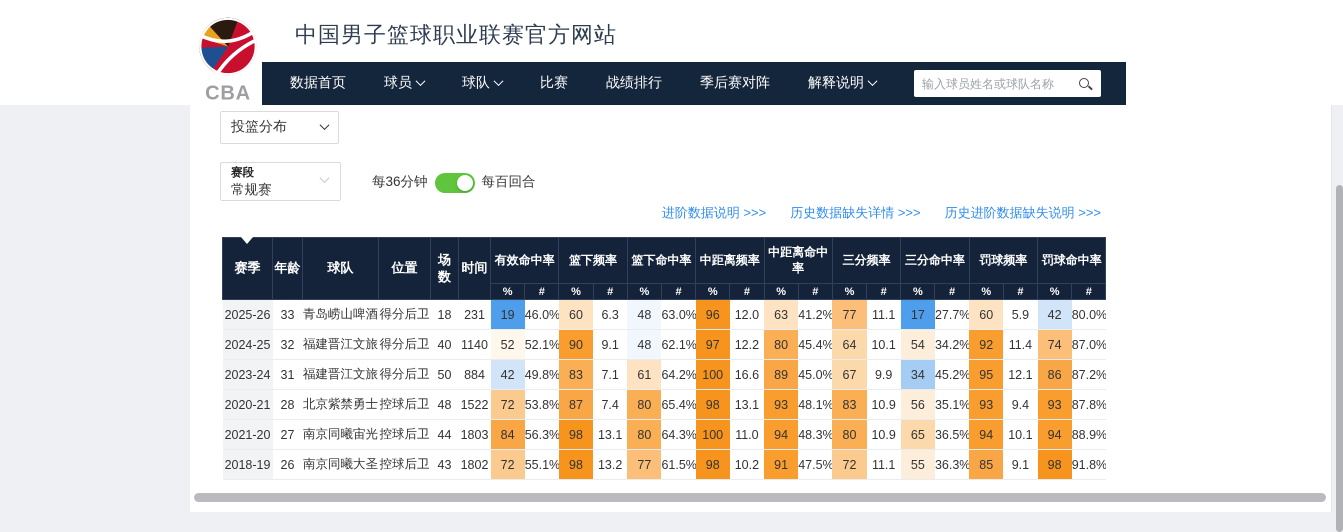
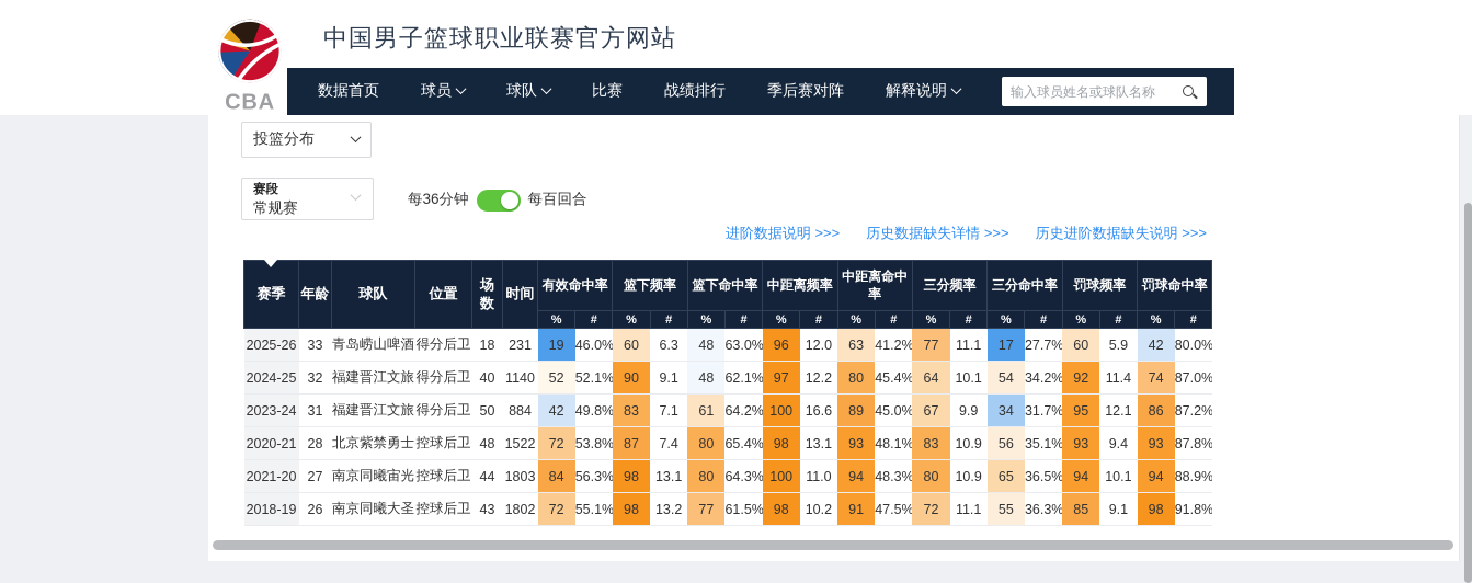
  CBA
  中国男子篮球职业联赛官方网站
  数据首页
  球员
  球队
  比赛
  战绩排行
  季后赛对阵
  解释说明
  输入球员姓名或球队名称
  投篮分布
  赛段
  常规赛
  每36分钟
  每百回合
  进阶数据说明 >>>
  历史数据缺失详情 >>>
  历史进阶数据缺失说明 >>>
  赛季	年龄	球队	位置	场数	时间	有效命中率	篮下频率	篮下命中率	中距离频率	中距离命中率	三分频率	三分命中率	罚球频率	罚球命中率
  %	#	%	#	%	#	%	#	%	#	%	#	%	#	%	#	%	#
  2025-26	33	青岛崂山啤酒	得分后卫	18	231	19	46.0%	60	6.3	48	63.0%	96	12.0	63	41.2%	77	11.1	17	27.7%	60	5.9	42	80.0%
  2024-25	32	福建晋江文旅	得分后卫	40	1140	52	52.1%	90	9.1	48	62.1%	97	12.2	80	45.4%	64	10.1	54	34.2%	92	11.4	74	87.0%
- 2023-24	31	福建晋江文旅	得分后卫	50	884	42	49.8%	83	7.1	61	64.2%	100	16.6	89	45.0%	67	9.9	34	45.2%	95	12.1	86	87.2%
+ 2023-24	31	福建晋江文旅	得分后卫	50	884	42	49.8%	83	7.1	61	64.2%	100	16.6	89	45.0%	67	9.9	34	31.7%	95	12.1	86	87.2%
  2020-21	28	北京紫禁勇士	控球后卫	48	1522	72	53.8%	87	7.4	80	65.4%	98	13.1	93	48.1%	83	10.9	56	35.1%	93	9.4	93	87.8%
  2021-20	27	南京同曦宙光	控球后卫	44	1803	84	56.3%	98	13.1	80	64.3%	100	11.0	94	48.3%	80	10.9	65	36.5%	94	10.1	94	88.9%
  2018-19	26	南京同曦大圣	控球后卫	43	1802	72	55.1%	98	13.2	77	61.5%	98	10.2	91	47.5%	72	11.1	55	36.3%	85	9.1	98	91.8%
